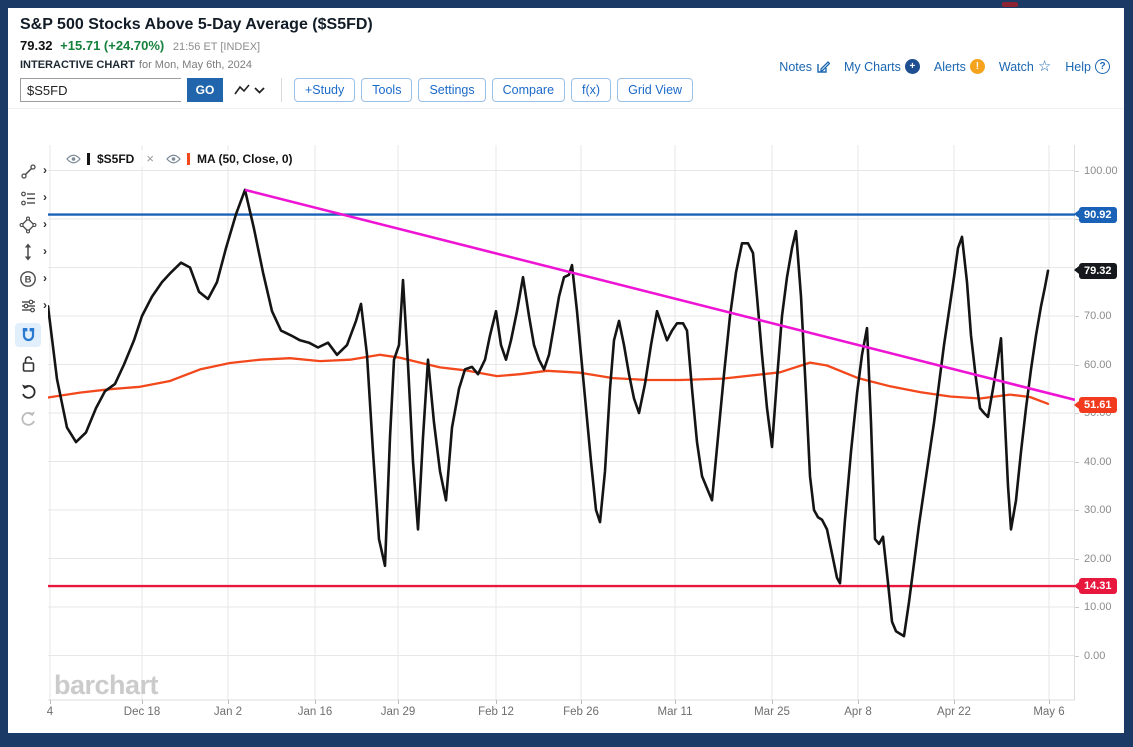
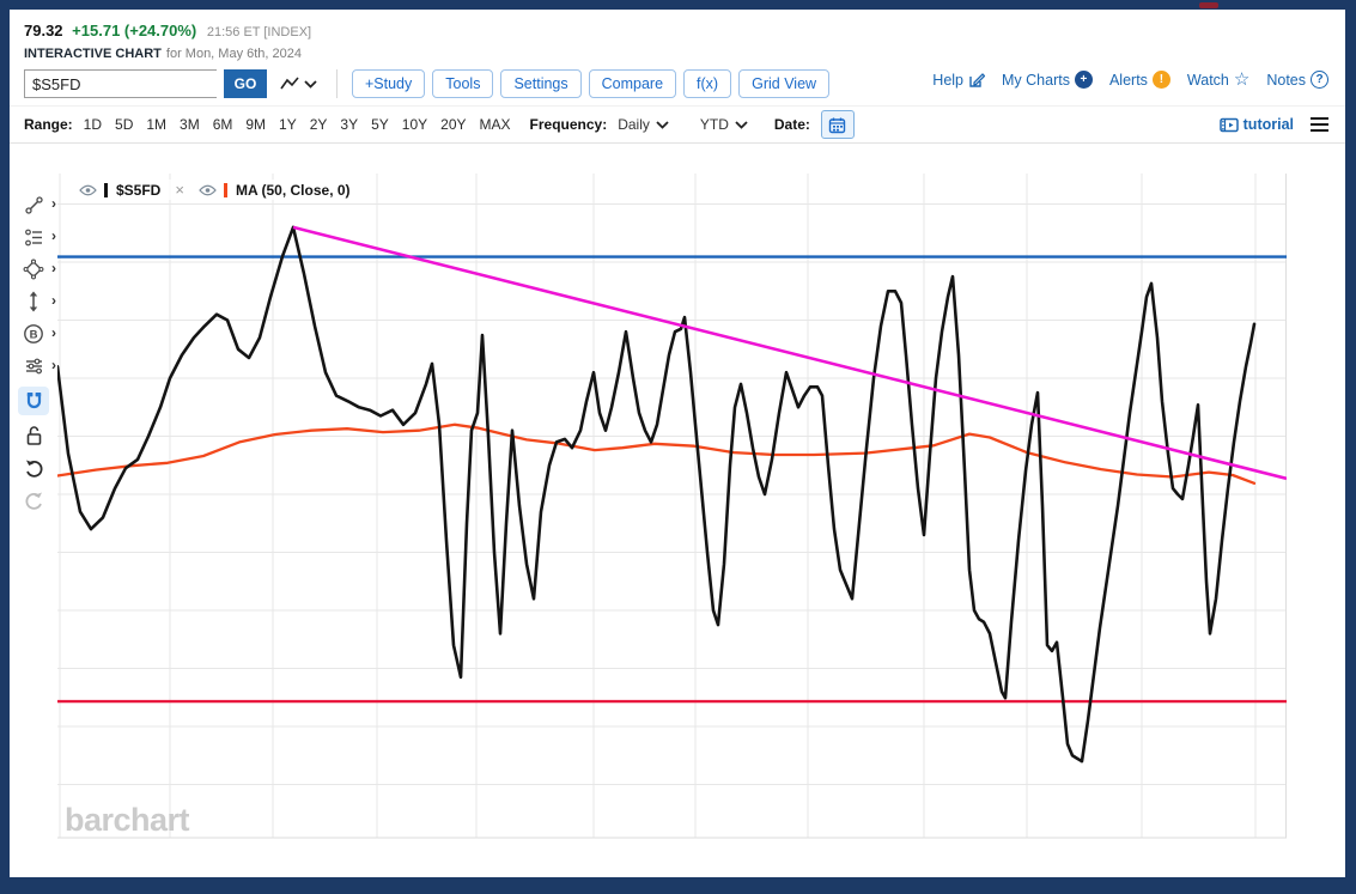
- S&P 500 Stocks Above 5-Day Average ($S5FD)
  79.32 +15.71 (+24.70%) 21:56 ET [INDEX]
  INTERACTIVE CHART for Mon, May 6th, 2024
- Notes
+ Help
  My Charts
  +
  Alerts
  !
  Watch
  ☆
- Help
+ Notes
  ?
  $S5FD
  GO
  +Study
  Tools
  Settings
  Compare
  f(x)
  Grid View
+ Range:
+ 1D
+ 5D
+ 1M
+ 3M
+ 6M
+ 9M
+ 1Y
+ 2Y
+ 3Y
+ 5Y
+ 10Y
+ 20Y
+ MAX
+ Frequency:
+ Daily
+ YTD
+ Date:
+ tutorial
  ›
  ›
  ›
  ›
  B
  ›
  ›
  barchart
  $S5FD
  ×
  MA (50, Close, 0)
- 0.00
- 10.00
- 20.00
- 30.00
- 40.00
- 60.00
- 70.00
- 100.00
- 90.92
- 79.32
- 51.61
- 14.31
- 4
- Dec 18
- Jan 2
- Jan 16
- Jan 29
- Feb 12
- Feb 26
- Mar 11
- Mar 25
- Apr 8
- Apr 22
- May 6
